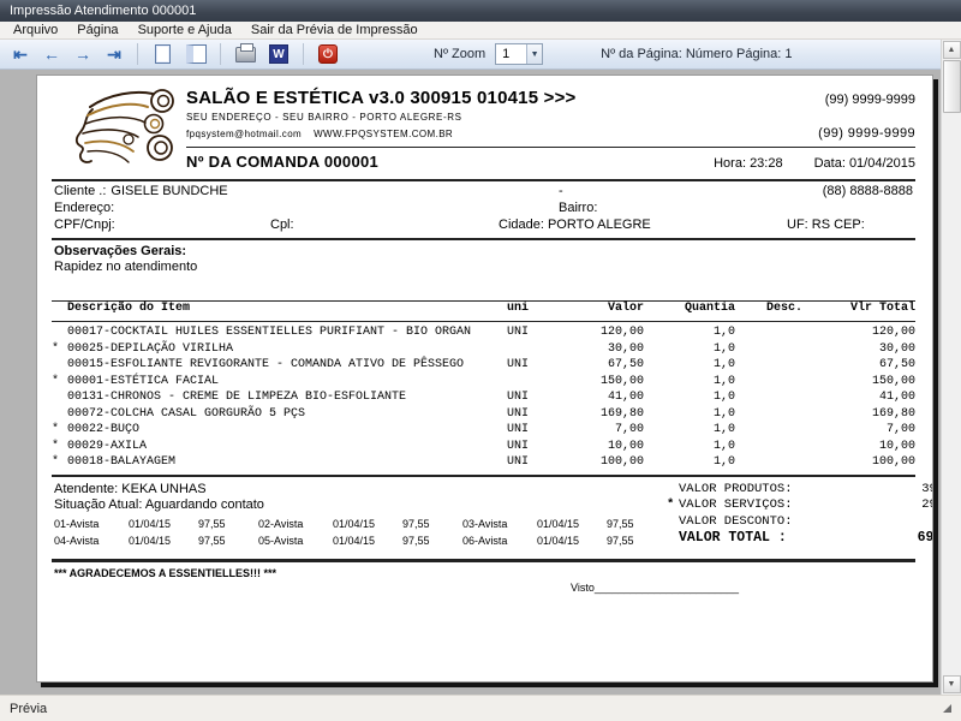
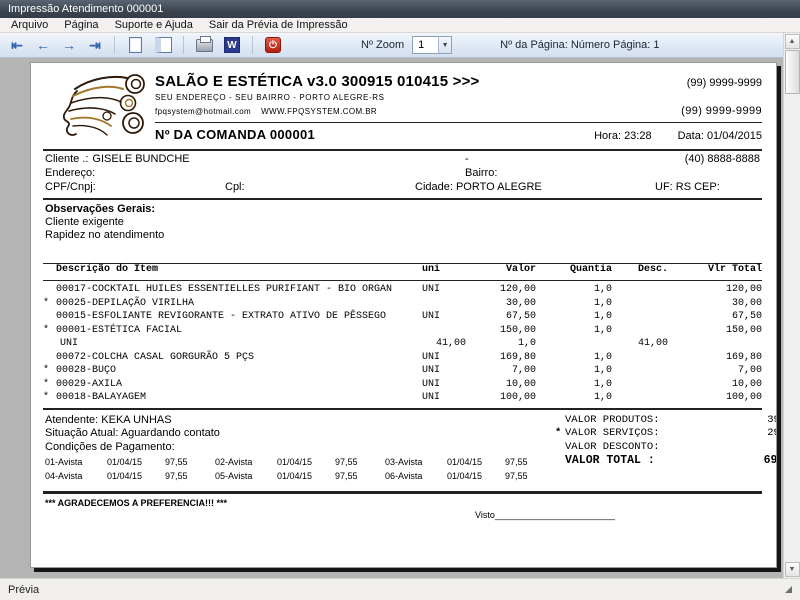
  Impressão Atendimento 000001
  Arquivo
  Página
  Suporte e Ajuda
  Sair da Prévia de Impressão
  ⇤
  ←
  →
  ⇥
  W
  ⏻
  Nº Zoom
  1
  Nº da Página: Número Página: 1
  SALÃO E ESTÉTICA v3.0 300915 010415 >>>
  (99) 9999-9999
  SEU ENDEREÇO - SEU BAIRRO - PORTO ALEGRE-RS
  fpqsystem@hotmail.com
  WWW.FPQSYSTEM.COM.BR
  (99) 9999-9999
  Nº DA COMANDA 000001
  Hora: 23:28
  Data: 01/04/2015
  Cliente .:
  GISELE BUNDCHE
  -
- (88) 8888-8888
+ (40) 8888-8888
  Endereço:
  Bairro:
  CPF/Cnpj:
  Cpl:
  Cidade: PORTO ALEGRE
  UF: RS CEP:
  Observações Gerais:
+ Cliente exigente
  Rapidez no atendimento
  Descrição do Item
  uni
  Valor
  Quantia
  Desc.
  Vlr Total
  00017-COCKTAIL HUILES ESSENTIELLES PURIFIANT - BIO ORGAN
  UNI
  120,00
  1,0
  120,00
  *
  00025-DEPILAÇÃO VIRILHA
  30,00
  1,0
  30,00
- 00015-ESFOLIANTE REVIGORANTE - COMANDA ATIVO DE PÊSSEGO
+ 00015-ESFOLIANTE REVIGORANTE - EXTRATO ATIVO DE PÊSSEGO
  UNI
  67,50
  1,0
  67,50
  *
  00001-ESTÉTICA FACIAL
  150,00
  1,0
  150,00
- 00131-CHRONOS - CREME DE LIMPEZA BIO-ESFOLIANTE
  UNI
  41,00
  1,0
  41,00
  00072-COLCHA CASAL GORGURÃO 5 PÇS
  UNI
  169,80
  1,0
  169,80
  *
- 00022-BUÇO
+ 00028-BUÇO
  UNI
  7,00
  1,0
  7,00
  *
  00029-AXILA
  UNI
  10,00
  1,0
  10,00
  *
  00018-BALAYAGEM
  UNI
  100,00
  1,0
  100,00
  Atendente: KEKA UNHAS
  Situação Atual: Aguardando contato
+ Condições de Pagamento:
  01-Avista
  01/04/15
  97,55
  02-Avista
  01/04/15
  97,55
  03-Avista
  01/04/15
  97,55
  04-Avista
  01/04/15
  97,55
  05-Avista
  01/04/15
  97,55
  06-Avista
  01/04/15
  97,55
  VALOR PRODUTOS:
  *
  VALOR SERVIÇOS:
  VALOR DESCONTO:
  VALOR TOTAL :
- *** AGRADECEMOS A ESSENTIELLES!!! ***
+ *** AGRADECEMOS A PREFERENCIA!!! ***
  Visto________________________
  Prévia
